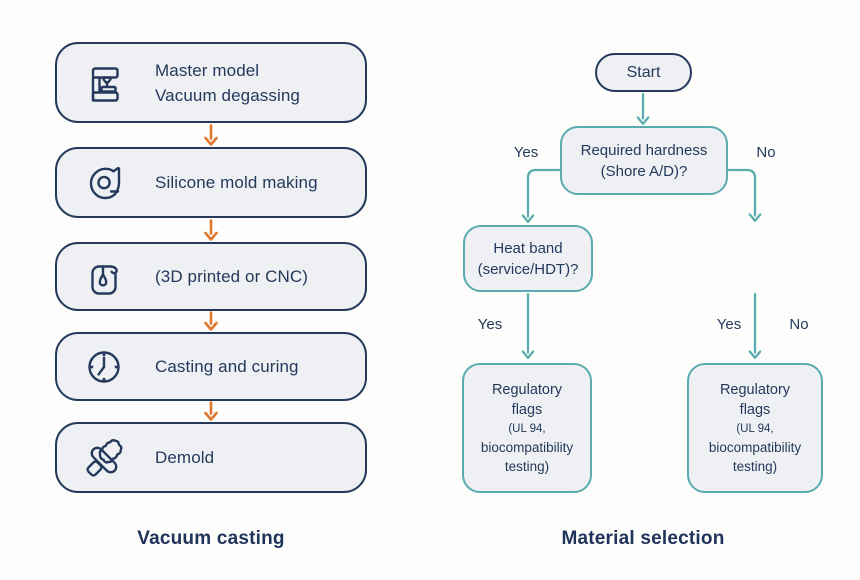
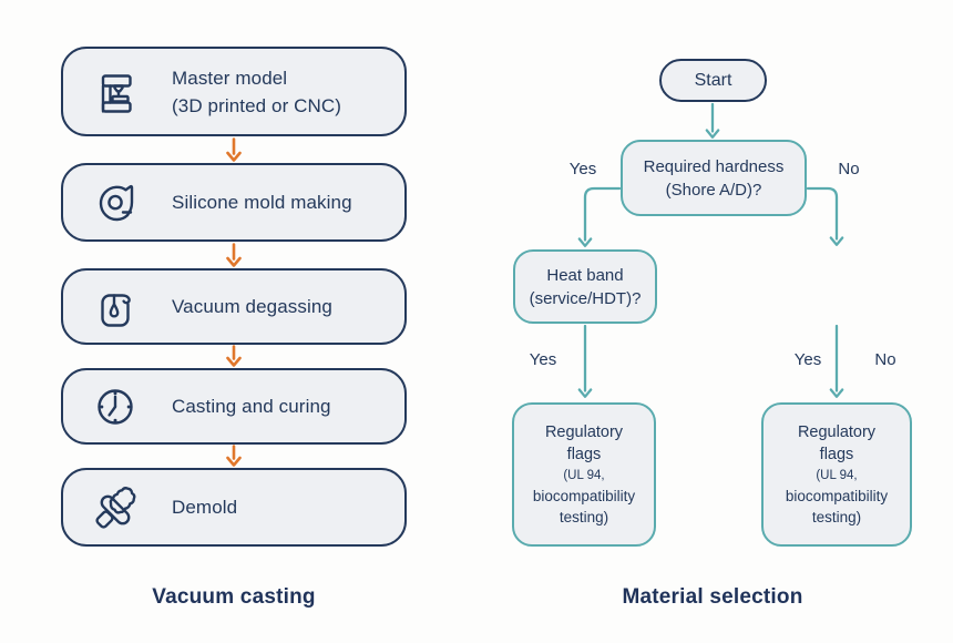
  Master model
- Vacuum degassing
+ (3D printed or CNC)
  Silicone mold making
- (3D printed or CNC)
+ Vacuum degassing
  Casting and curing
  Demold
  Vacuum casting
  Start
  Required hardness
  (Shore A/D)?
  Yes
  No
  Heat band
  (service/HDT)?
  Yes
  Yes
  No
  Regulatory
  flags
  (UL 94,
  biocompatibility
  testing)
  Regulatory
  flags
  (UL 94,
  biocompatibility
  testing)
  Material selection
